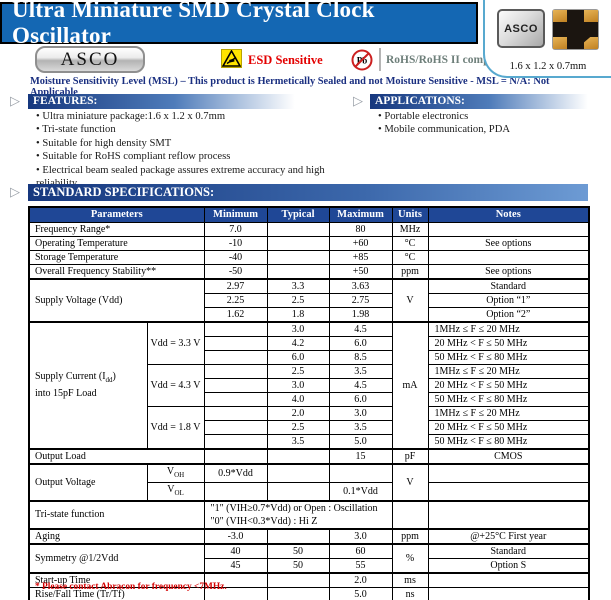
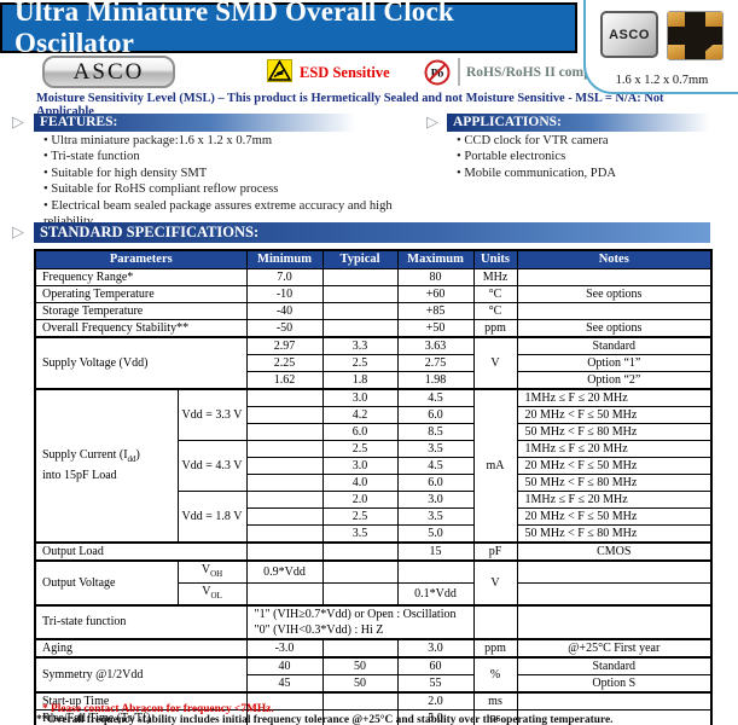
- Ultra Miniature SMD Crystal Clock Oscillator
+ Ultra Miniature SMD Overall Clock Oscillator
  ASCO
  1.6 x 1.2 x 0.7mm
  ASCO
  ESD Sensitive
  Pb
  RoHS/RoHS II com
  Moisture Sensitivity Level (MSL) – This product is Hermetically Sealed and not Moisture Sensitive - MSL = N/A: Not Applicable
  ▷
  FEATURES:
  Ultra miniature package:1.6 x 1.2 x 0.7mm
  Tri-state function
  Suitable for high density SMT
  Suitable for RoHS compliant reflow process
  Electrical beam sealed package assures extreme accuracy and high
  ▷
  APPLICATIONS:
+ CCD clock for VTR camera
  Portable electronics
  Mobile communication, PDA
  ▷
  STANDARD SPECIFICATIONS:
  Parameters	Minimum	Typical	Maximum	Units	Notes
  Frequency Range*	7.0		80	MHz
  Operating Temperature	-10		+60	°C	See options
  Storage Temperature	-40		+85	°C
  Overall Frequency Stability**	-50		+50	ppm	See options
  Supply Voltage (Vdd)	2.97	3.3	3.63	V	Standard
  2.25	2.5	2.75	Option “1”
  1.62	1.8	1.98	Option “2”
  Supply Current (Idd)into 15pF Load	Vdd = 3.3 V		3.0	4.5	mA	1MHz ≤ F ≤ 20 MHz
  	4.2	6.0	20 MHz < F ≤ 50 MHz
  	6.0	8.5	50 MHz < F ≤ 80 MHz
  Vdd = 4.3 V		2.5	3.5	1MHz ≤ F ≤ 20 MHz
  	3.0	4.5	20 MHz < F ≤ 50 MHz
  	4.0	6.0	50 MHz < F ≤ 80 MHz
  Vdd = 1.8 V		2.0	3.0	1MHz ≤ F ≤ 20 MHz
  	2.5	3.5	20 MHz < F ≤ 50 MHz
  	3.5	5.0	50 MHz < F ≤ 80 MHz
  Output Load			15	pF	CMOS
  Output Voltage	VOH	0.9*Vdd			V
  VOL			0.1*Vdd
  Tri-state function	"1" (VIH≥0.7*Vdd) or Open : Oscillation"0" (VIH<0.3*Vdd) : Hi Z
  Aging	-3.0		3.0	ppm	@+25°C First year
  Symmetry @1/2Vdd	40	50	60	%	Standard
  45	50	55	Option S
  Start-up Time			2.0	ms
  Rise/Fall Time (Tr/Tf)			5.0	ns
  * Please contact Abracon for frequency <7MHz.
+ **Overall frequency stability includes initial frequency tolerance @+25°C and stability over the operating temperature.
